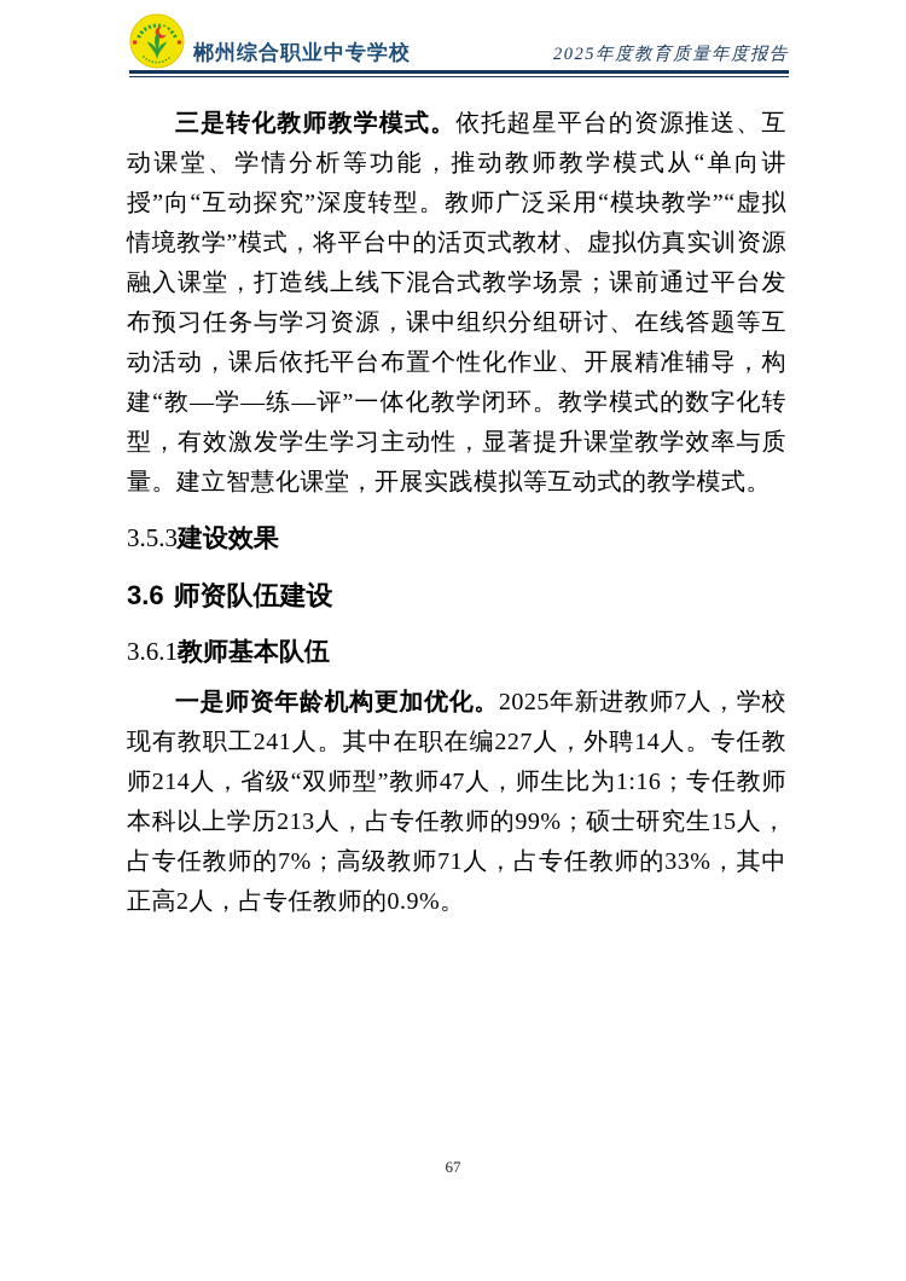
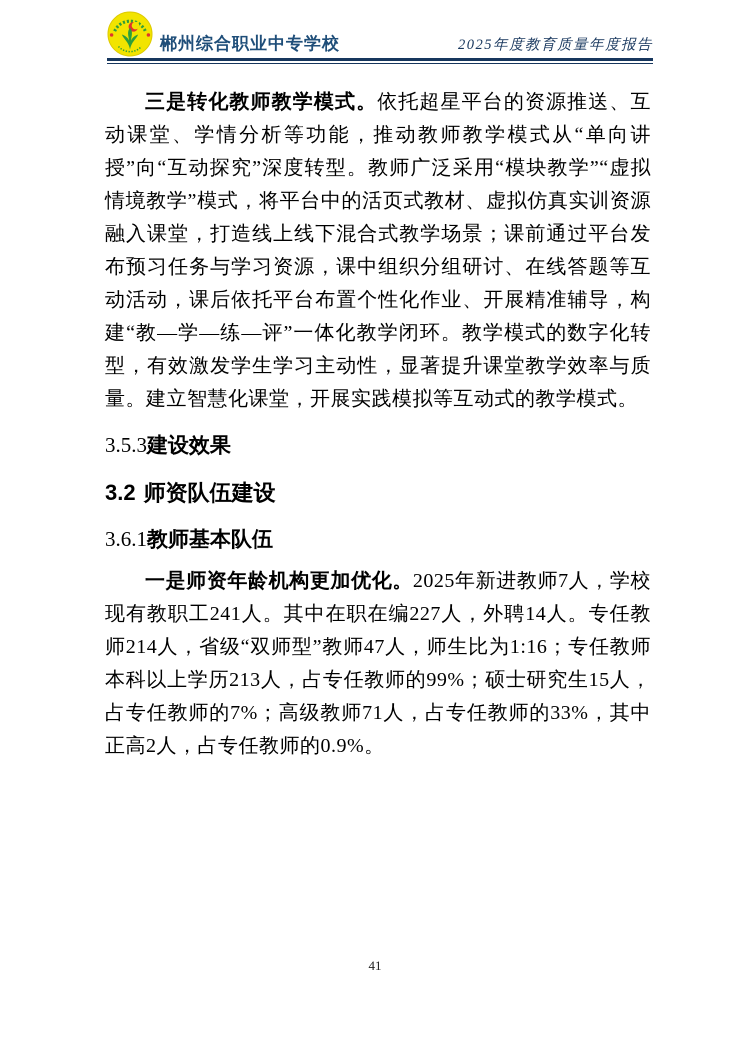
  郴州综合职业中专学校
  2025年度教育质量年度报告
  三是转化教师教学模式。依托超星平台的资源推送、互动课堂、学情分析等功能，推动教师教学模式从“单向讲授”向“互动探究”深度转型。教师广泛采用“模块教学”“虚拟情境教学”模式，将平台中的活页式教材、虚拟仿真实训资源融入课堂，打造线上线下混合式教学场景；课前通过平台发布预习任务与学习资源，课中组织分组研讨、在线答题等互动活动，课后依托平台布置个性化作业、开展精准辅导，构建“教—学—练—评”一体化教学闭环。教学模式的数字化转型，有效激发学生学习主动性，显著提升课堂教学效率与质量。建立智慧化课堂，开展实践模拟等互动式的教学模式。
  3.5.3建设效果
- 3.6 师资队伍建设
+ 3.2 师资队伍建设
  3.6.1教师基本队伍
  一是师资年龄机构更加优化。2025年新进教师7人，学校现有教职工241人。其中在职在编227人，外聘14人。专任教师214人，省级“双师型”教师47人，师生比为1:16；专任教师本科以上学历213人，占专任教师的99%；硕士研究生15人，占专任教师的7%；高级教师71人，占专任教师的33%，其中正高2人，占专任教师的0.9%。
- 67
+ 41
